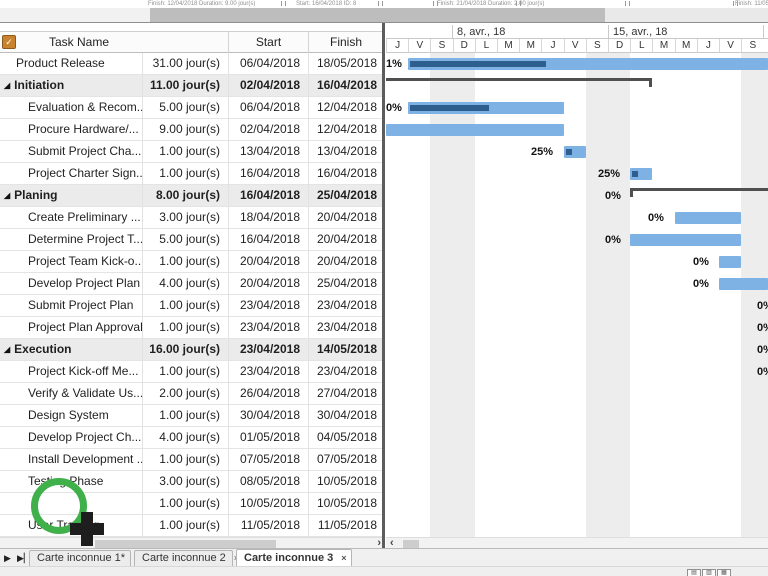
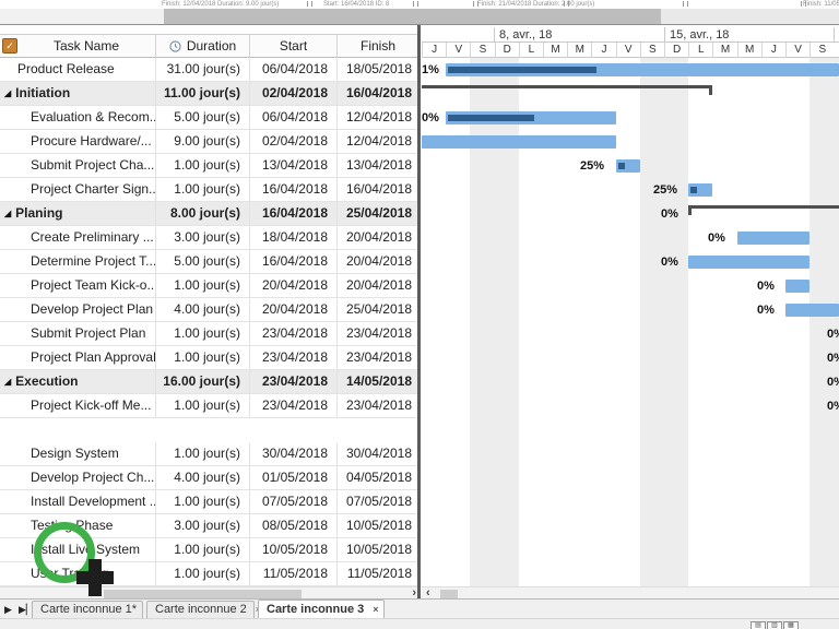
  ✓
  Task Name
+ Duration
  Start
  Finish
  Product Release
  31.00 jour(s)
  06/04/2018
  18/05/2018
  ◢ Initiation
  11.00 jour(s)
  02/04/2018
  16/04/2018
  Evaluation & Recom..
  5.00 jour(s)
  06/04/2018
  12/04/2018
  Procure Hardware/...
  9.00 jour(s)
  02/04/2018
  12/04/2018
  Submit Project Cha...
  1.00 jour(s)
  13/04/2018
  13/04/2018
  Project Charter Sign..
  1.00 jour(s)
  16/04/2018
  16/04/2018
  ◢ Planing
  8.00 jour(s)
  16/04/2018
  25/04/2018
  Create Preliminary ...
  3.00 jour(s)
  18/04/2018
  20/04/2018
  Determine Project T...
  5.00 jour(s)
  16/04/2018
  20/04/2018
  Project Team Kick-o..
  1.00 jour(s)
  20/04/2018
  20/04/2018
  Develop Project Plan
  4.00 jour(s)
  20/04/2018
  25/04/2018
  Submit Project Plan
  1.00 jour(s)
  23/04/2018
  23/04/2018
  Project Plan Approval
  1.00 jour(s)
  23/04/2018
  23/04/2018
  ◢ Execution
  16.00 jour(s)
  23/04/2018
  14/05/2018
  Project Kick-off Me...
  1.00 jour(s)
  23/04/2018
  23/04/2018
- Verify & Validate Us...
- 2.00 jour(s)
- 26/04/2018
- 27/04/2018
  Design System
  1.00 jour(s)
  30/04/2018
  30/04/2018
  Develop Project Ch...
  4.00 jour(s)
  01/05/2018
  04/05/2018
  Install Development ..
  1.00 jour(s)
  07/05/2018
  07/05/2018
  Testing Phase
  3.00 jour(s)
  08/05/2018
  10/05/2018
+ Install Live System
  1.00 jour(s)
  10/05/2018
  10/05/2018
  1.00 jour(s)
  11/05/2018
  11/05/2018
  ›
  8, avr., 18
  15, avr., 18
  J
  V
  S
  D
  L
  M
  M
  J
  V
  S
  D
  L
  M
  M
  J
  V
  S
  1%
  0%
  25%
  25%
  0%
  0%
  0%
  0%
  0%
  ‹
  ▶
  ▶▏
  Carte inconnue 1*
  Carte inconnue 2
  Carte inconnue 3 ×
